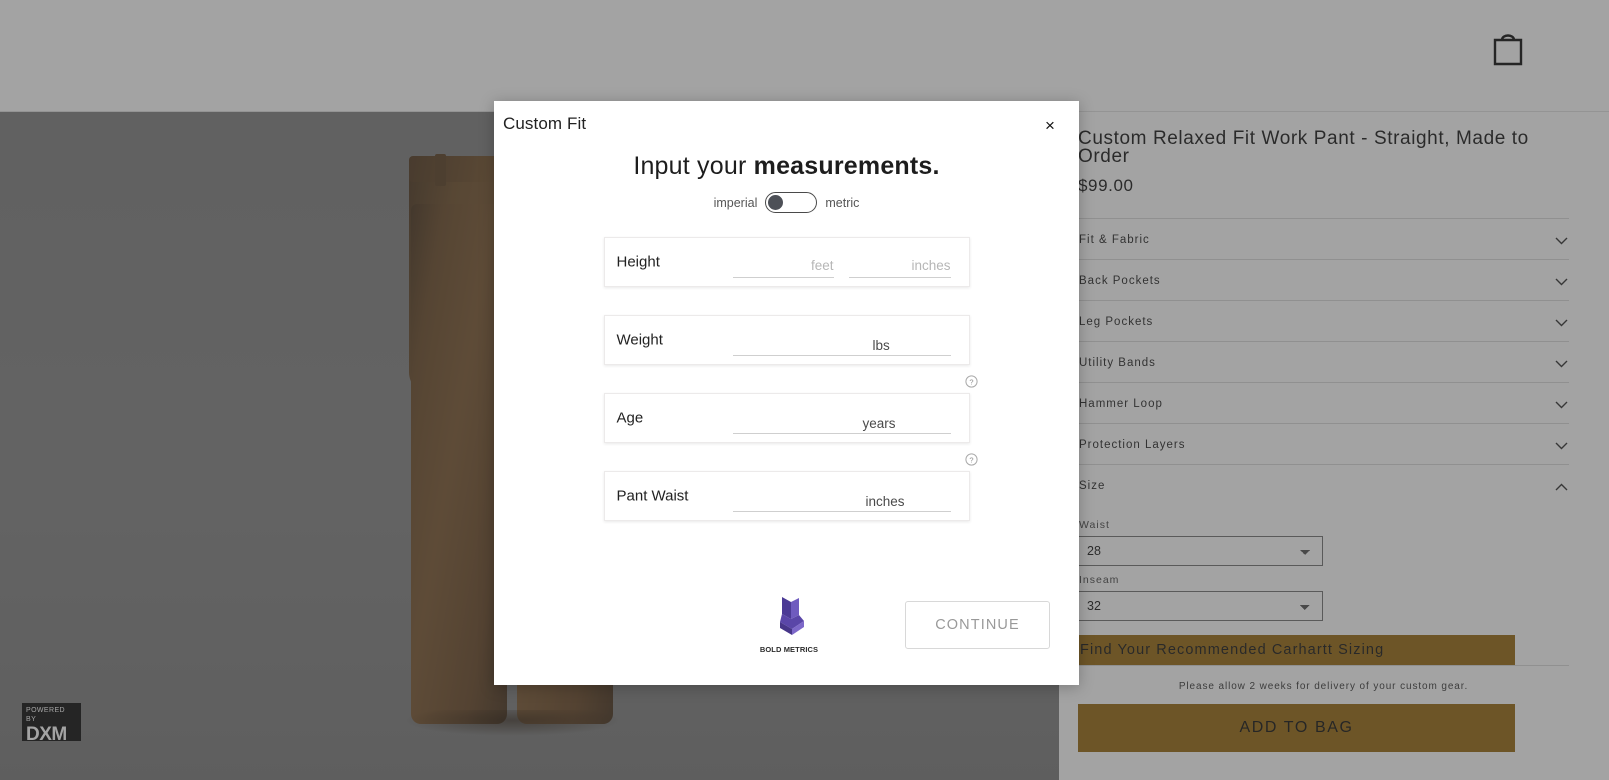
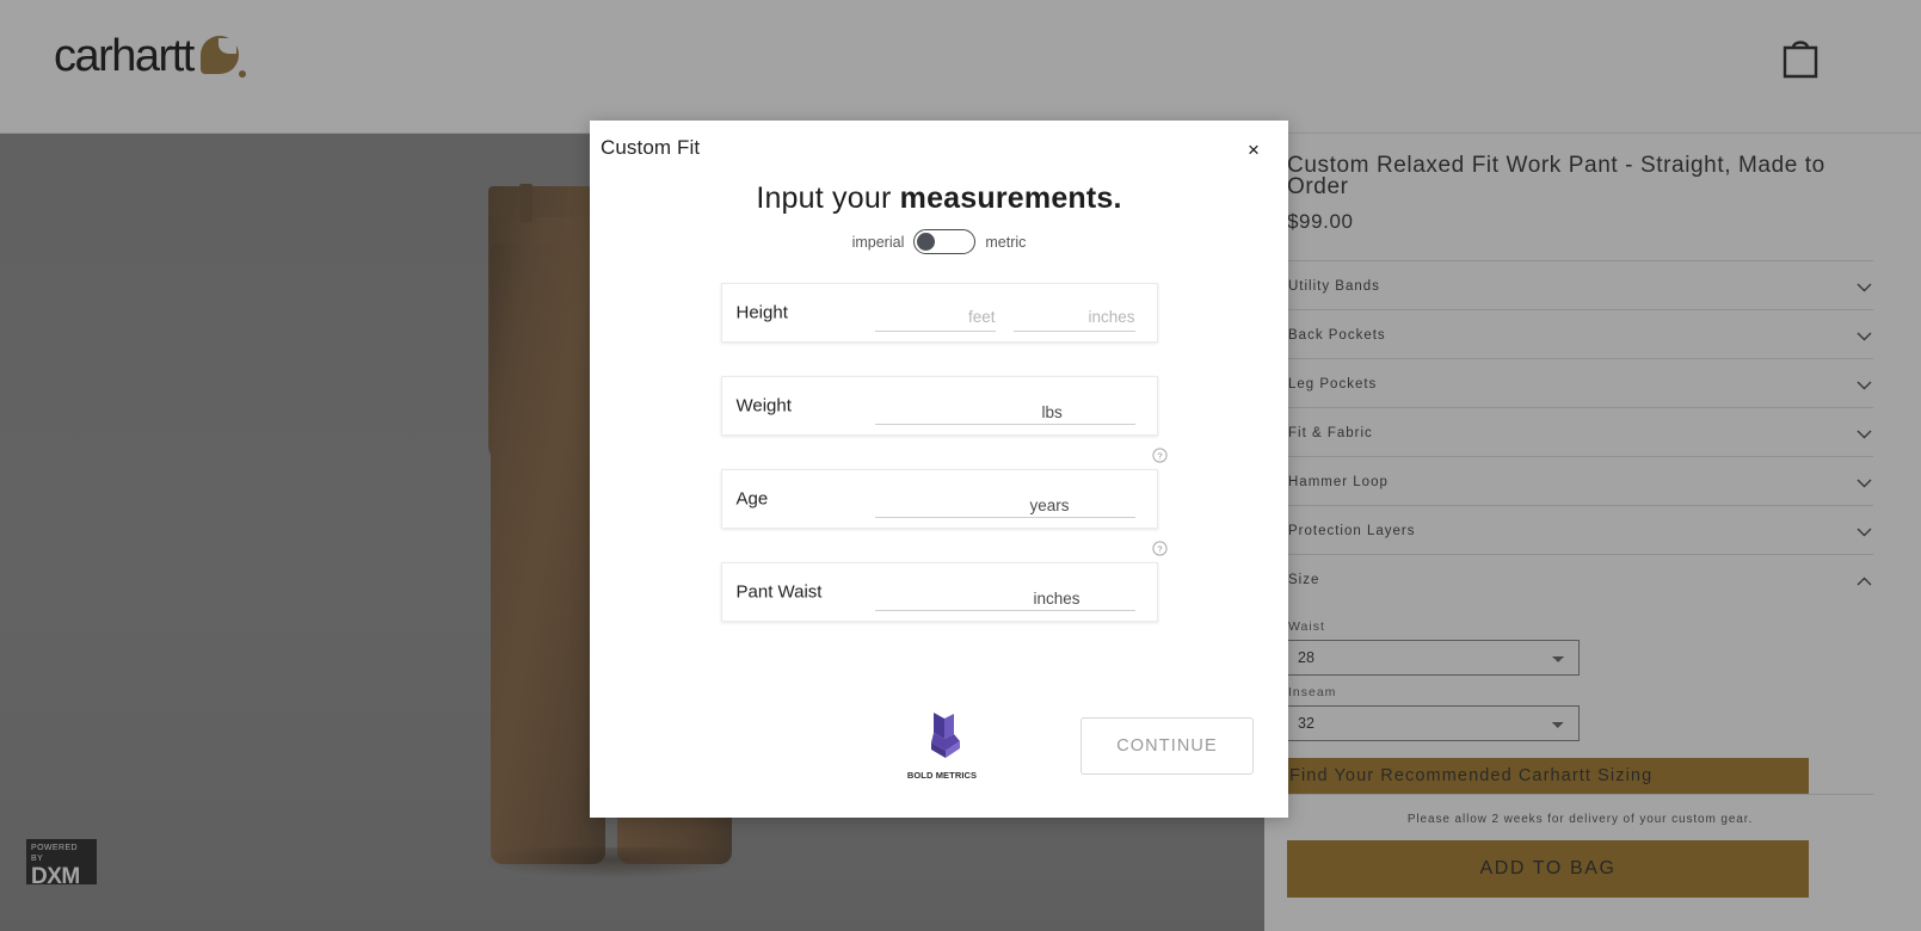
+ carhartt
  DXM
  Custom Relaxed Fit Work Pant - Straight, Made to Order
  $99.00
- Fit & Fabric
+ Utility Bands
  Back Pockets
  Leg Pockets
- Utility Bands
+ Fit & Fabric
  Hammer Loop
  Protection Layers
  Size
  Waist
  28
  Inseam
  32
  Find Your Recommended Carhartt Sizing
  Please allow 2 weeks for delivery of your custom gear.
  ADD TO BAG
  Custom Fit
  ×
  Input your measurements.
  imperial
  metric
  Height
  feet
  inches
  Weight
  lbs
  ?
  Age
  years
  ?
  Pant Waist
  inches
  BOLD METRICS
  CONTINUE
